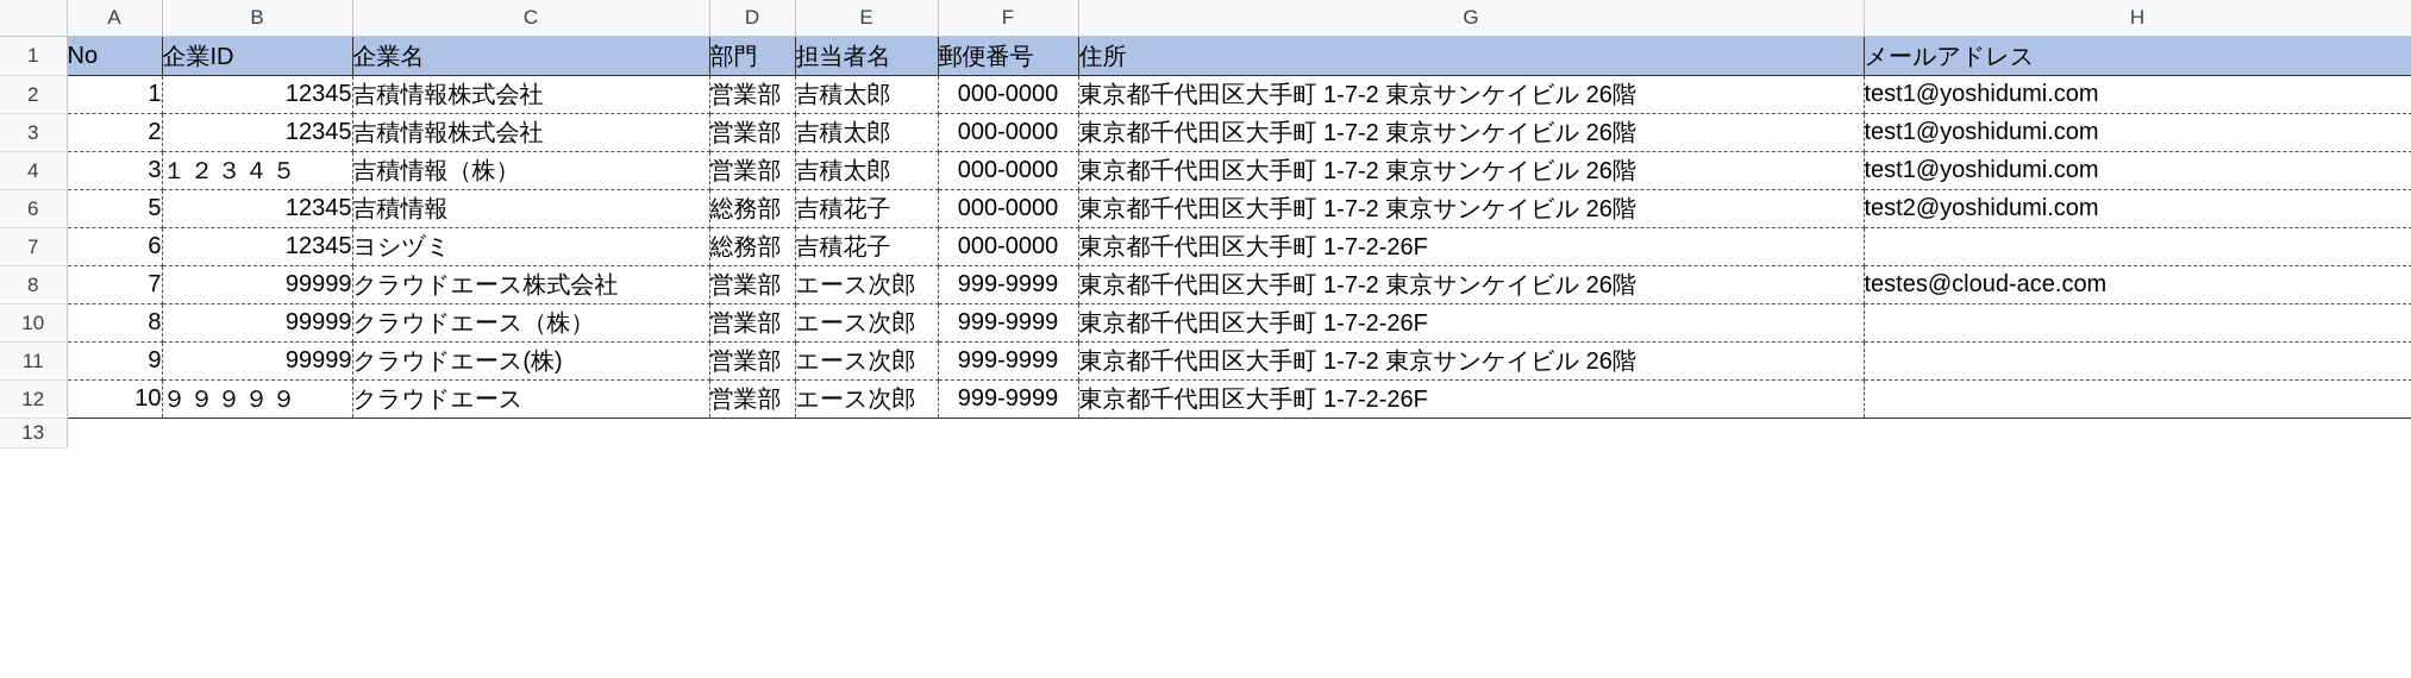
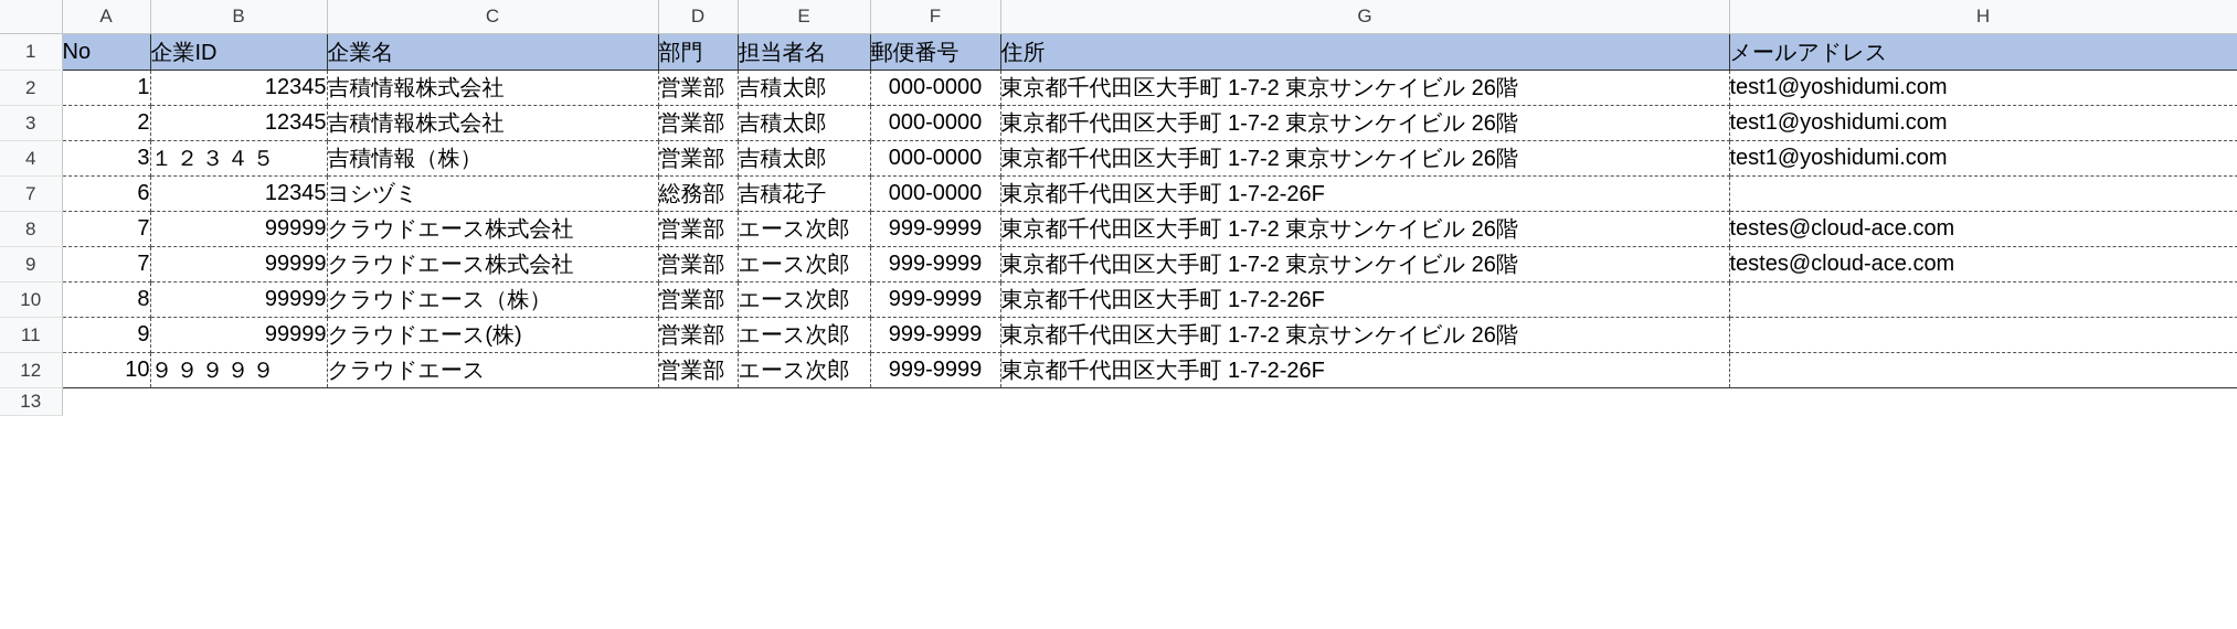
  	A	B	C	D	E	F	G	H
  1	No	企業ID	企業名	部門	担当者名	郵便番号	住所	メールアドレス
  2	1	12345	吉積情報株式会社	営業部	吉積太郎	000-0000	東京都千代田区大手町 1-7-2 東京サンケイビル 26階	test1@yoshidumi.com
  3	2	12345	吉積情報株式会社	営業部	吉積太郎	000-0000	東京都千代田区大手町 1-7-2 東京サンケイビル 26階	test1@yoshidumi.com
  4	3	１２３４５	吉積情報（株）	営業部	吉積太郎	000-0000	東京都千代田区大手町 1-7-2 東京サンケイビル 26階	test1@yoshidumi.com
- 6	5	12345	吉積情報	総務部	吉積花子	000-0000	東京都千代田区大手町 1-7-2 東京サンケイビル 26階	test2@yoshidumi.com
  7	6	12345	ヨシヅミ	総務部	吉積花子	000-0000	東京都千代田区大手町 1-7-2-26F
  8	7	99999	クラウドエース株式会社	営業部	エース次郎	999-9999	東京都千代田区大手町 1-7-2 東京サンケイビル 26階	testes@cloud-ace.com
+ 9	7	99999	クラウドエース株式会社	営業部	エース次郎	999-9999	東京都千代田区大手町 1-7-2 東京サンケイビル 26階	testes@cloud-ace.com
  10	8	99999	クラウドエース（株）	営業部	エース次郎	999-9999	東京都千代田区大手町 1-7-2-26F
  11	9	99999	クラウドエース(株)	営業部	エース次郎	999-9999	東京都千代田区大手町 1-7-2 東京サンケイビル 26階
  12	10	９９９９９	クラウドエース	営業部	エース次郎	999-9999	東京都千代田区大手町 1-7-2-26F
  13
